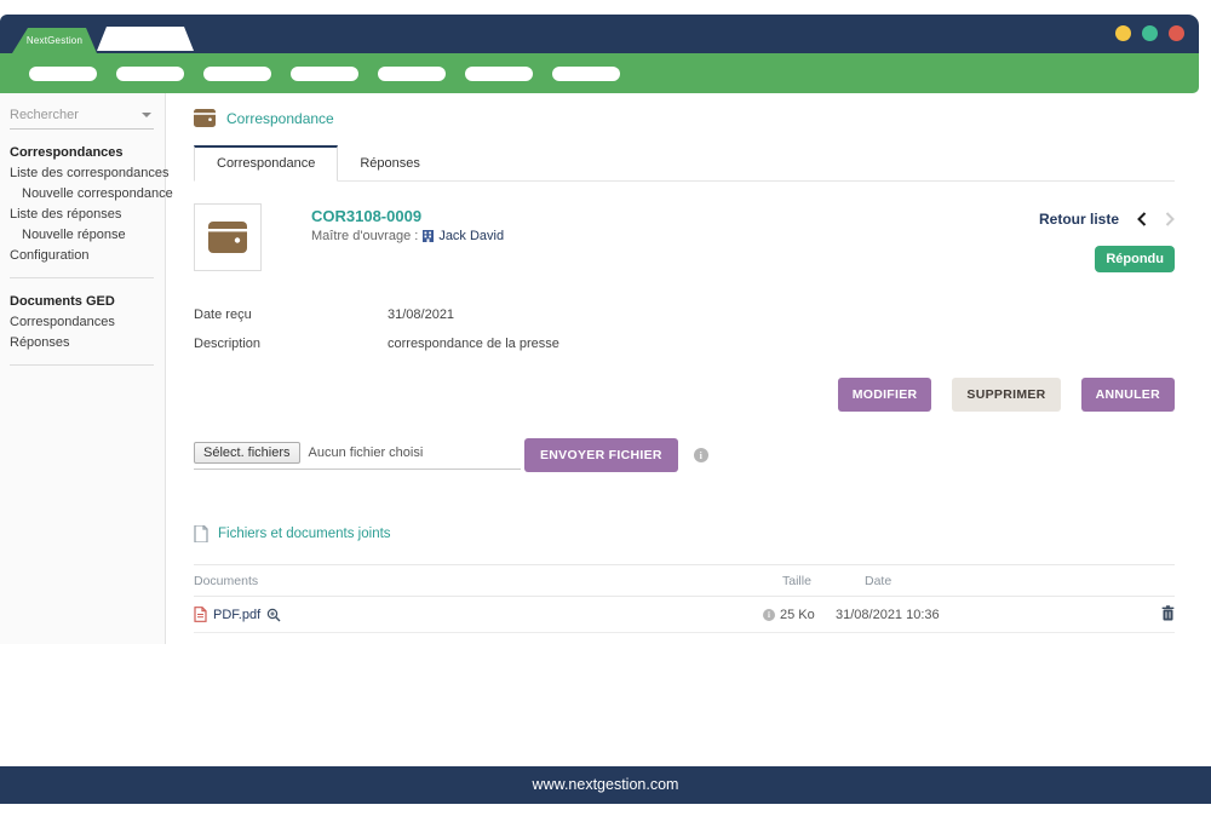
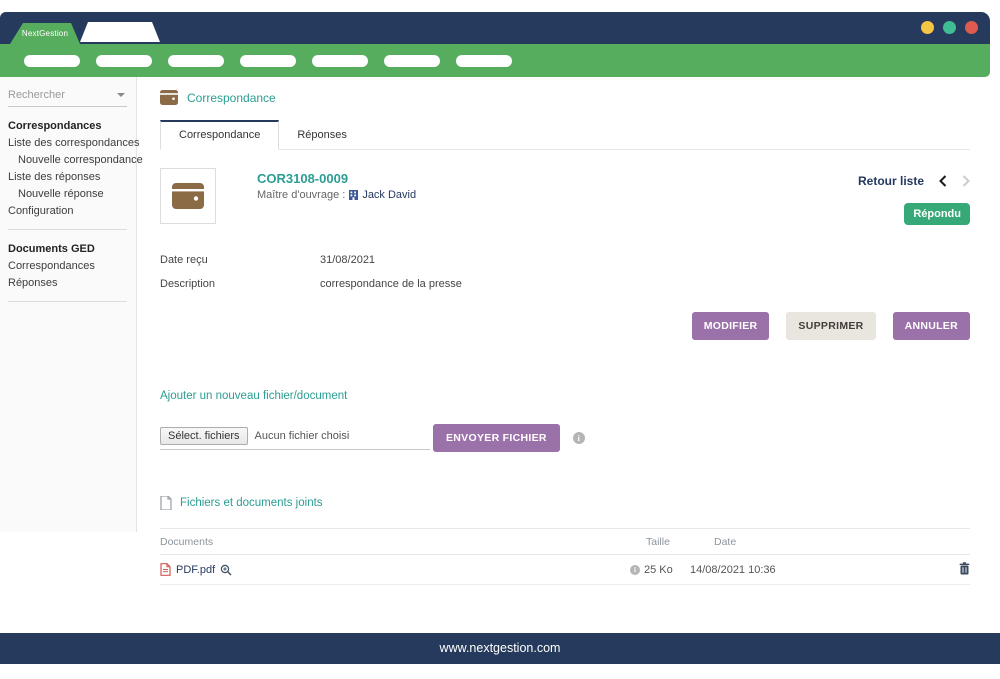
  NextGestion
  Rechercher
  Correspondances
  Liste des correspondances
  Nouvelle correspondance
  Liste des réponses
  Nouvelle réponse
  Configuration
  Documents GED
  Correspondances
  Réponses
  Correspondance
  Correspondance
  Réponses
  COR3108-0009
  Maître d'ouvrage :
  Jack David
  Retour liste
  Répondu
  Date reçu
  31/08/2021
  Description
  correspondance de la presse
  MODIFIER
  SUPPRIMER
  ANNULER
+ Ajouter un nouveau fichier/document
  Sélect. fichiers
  Aucun fichier choisi
  ENVOYER FICHIER
  i
  Fichiers et documents joints
  Documents
  Taille
  Date
  PDF.pdf
  i
  25 Ko
- 31/08/2021 10:36
+ 14/08/2021 10:36
  www.nextgestion.com
